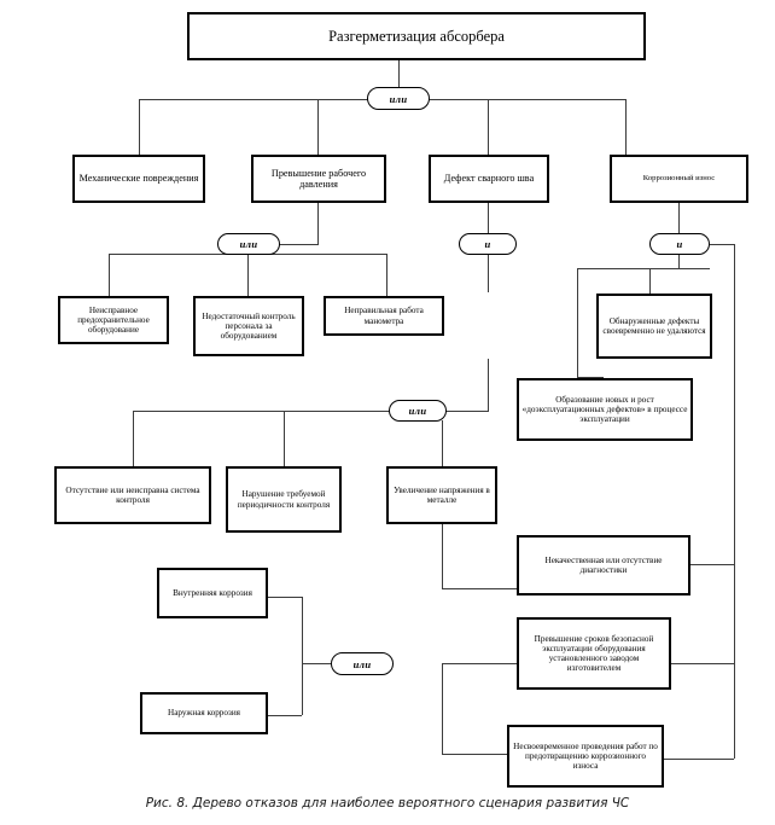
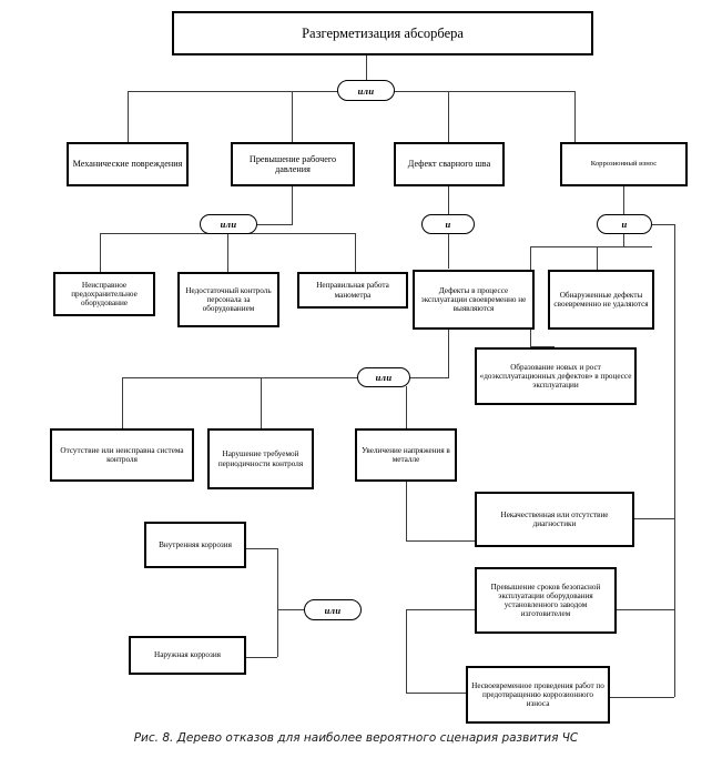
  Разгерметизация абсорбера
  Механические повреждения
  Превышение рабочего давления
  Дефект сварного шва
  предохранительное оборудование
  Недостаточный контроль персонала за оборудованием
+ Дефекты в процессе эксплуатации своевременно не выявляются
  Обнаруженные дефекты своевременно не удаляются
  Образование новых и рост «доэксплуатационных дефектов» в процессе эксплуатации
  Отсутствие или неисправна система контроля
  Нарушение требуемой периодичности контроля
  Увеличение напряжения в металле
  Некачественная или отсутствие диагностики
  Внутренняя коррозия
  Наружная коррозия
  Превышение сроков безопасной эксплуатации оборудования установленного заводом изготовителем
  Несвоевременное проведения работ по предотвращению коррозионного износа
  или
  или
  и
  и
  или
  или
  Рис. 8. Дерево отказов для наиболее вероятного сценария развития ЧС
